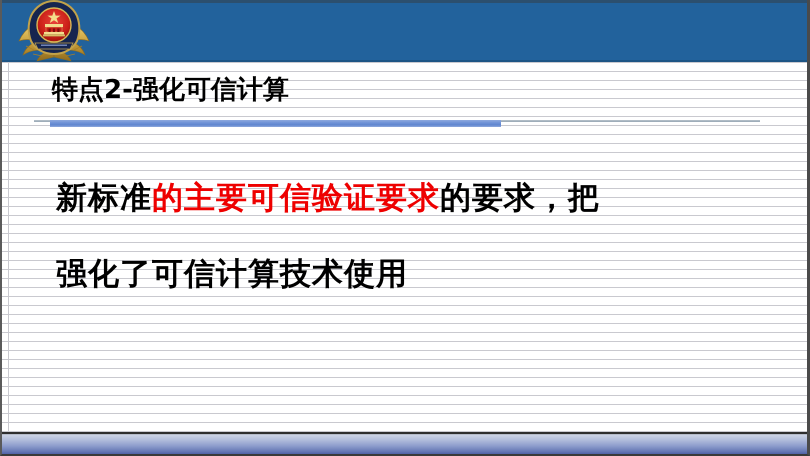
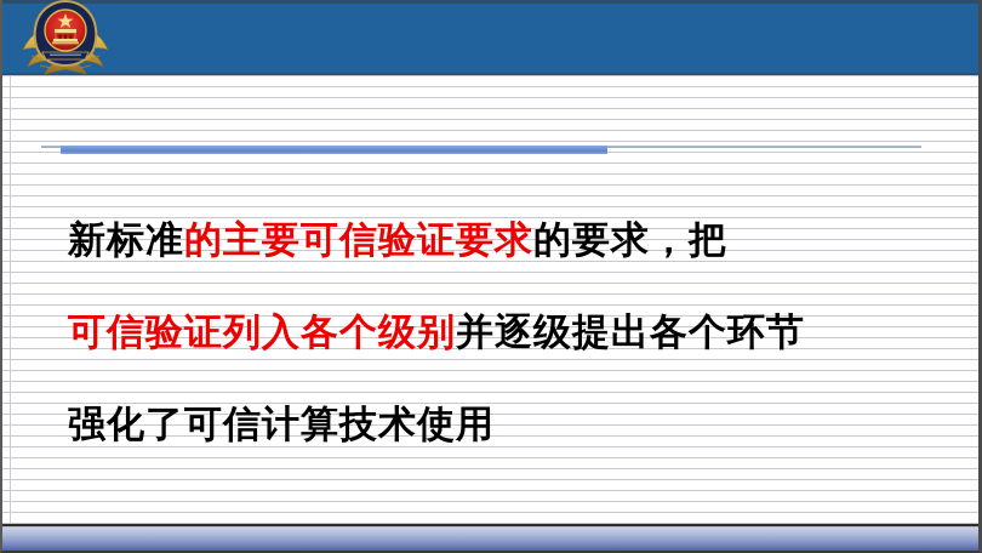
- 特点2-强化可信计算
  新标准的主要可信验证要求的要求，把
+ 可信验证列入各个级别并逐级提出各个环节
  强化了可信计算技术使用
